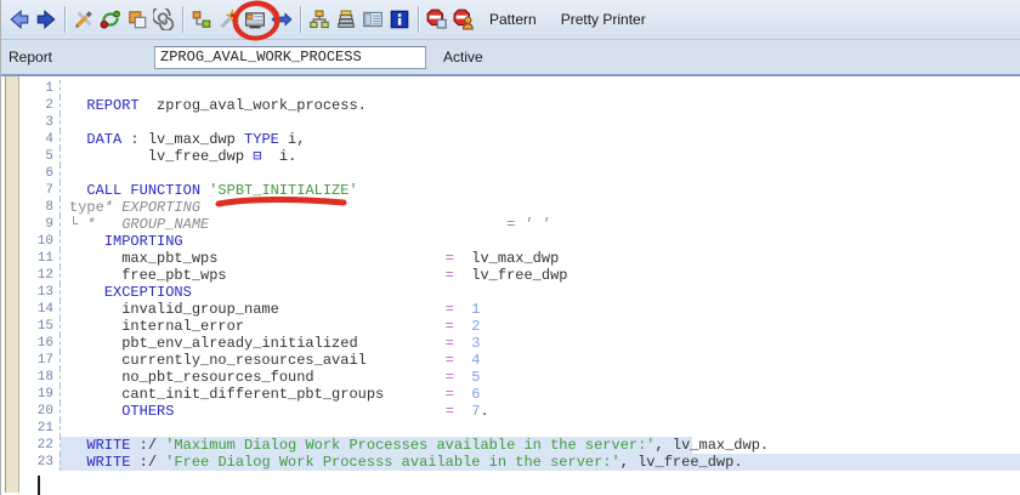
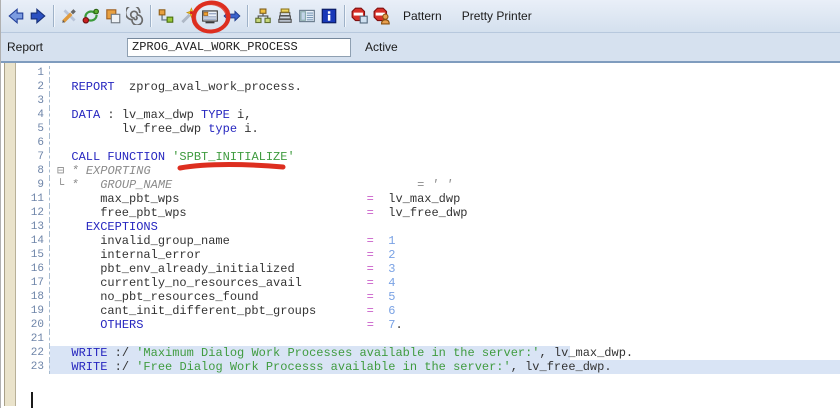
  Pattern
  Pretty Printer
  Report
  ZPROG_AVAL_WORK_PROCESS
  Active
  1
  2
  REPORT zprog_aval_work_process.
  3
  4
  DATA : lv_max_dwp TYPE i,
  5
- lv_free_dwp ⊟ i.
+ lv_free_dwp type i.
  6
  7
  CALL FUNCTION 'SPBT_INITIALIZE'
  8
- type* EXPORTING
+ ⊟ * EXPORTING
  9
  └ * GROUP_NAME = ' '
- 10
- IMPORTING
  11
  max_pbt_wps = lv_max_dwp
  12
  free_pbt_wps = lv_free_dwp
  13
  EXCEPTIONS
  14
  invalid_group_name = 1
  15
  internal_error = 2
  16
  pbt_env_already_initialized = 3
  17
  currently_no_resources_avail = 4
  18
  no_pbt_resources_found = 5
  19
  cant_init_different_pbt_groups = 6
  20
  OTHERS = 7.
  21
  22
  WRITE :/ 'Maximum Dialog Work Processes available in the server:', lv_max_dwp.
  23
  WRITE :/ 'Free Dialog Work Processs available in the server:', lv_free_dwp.
